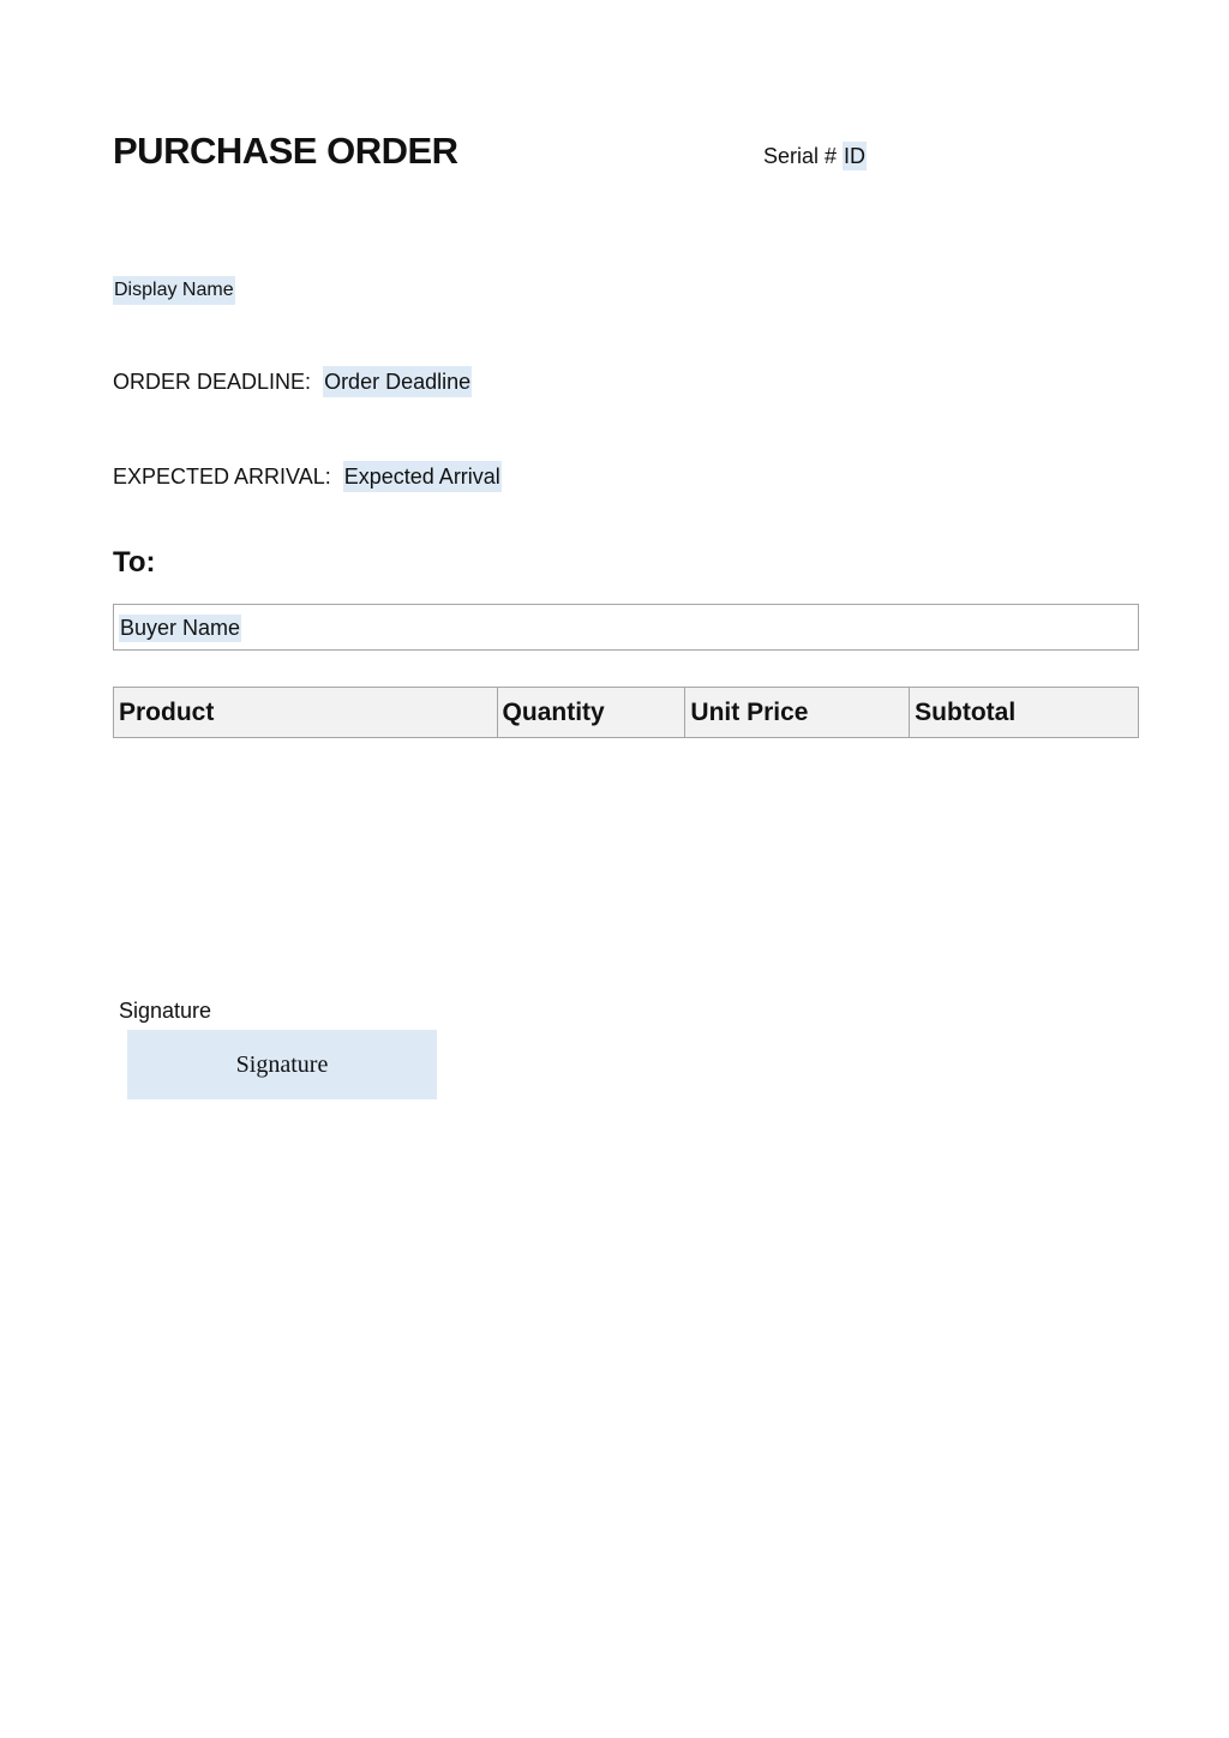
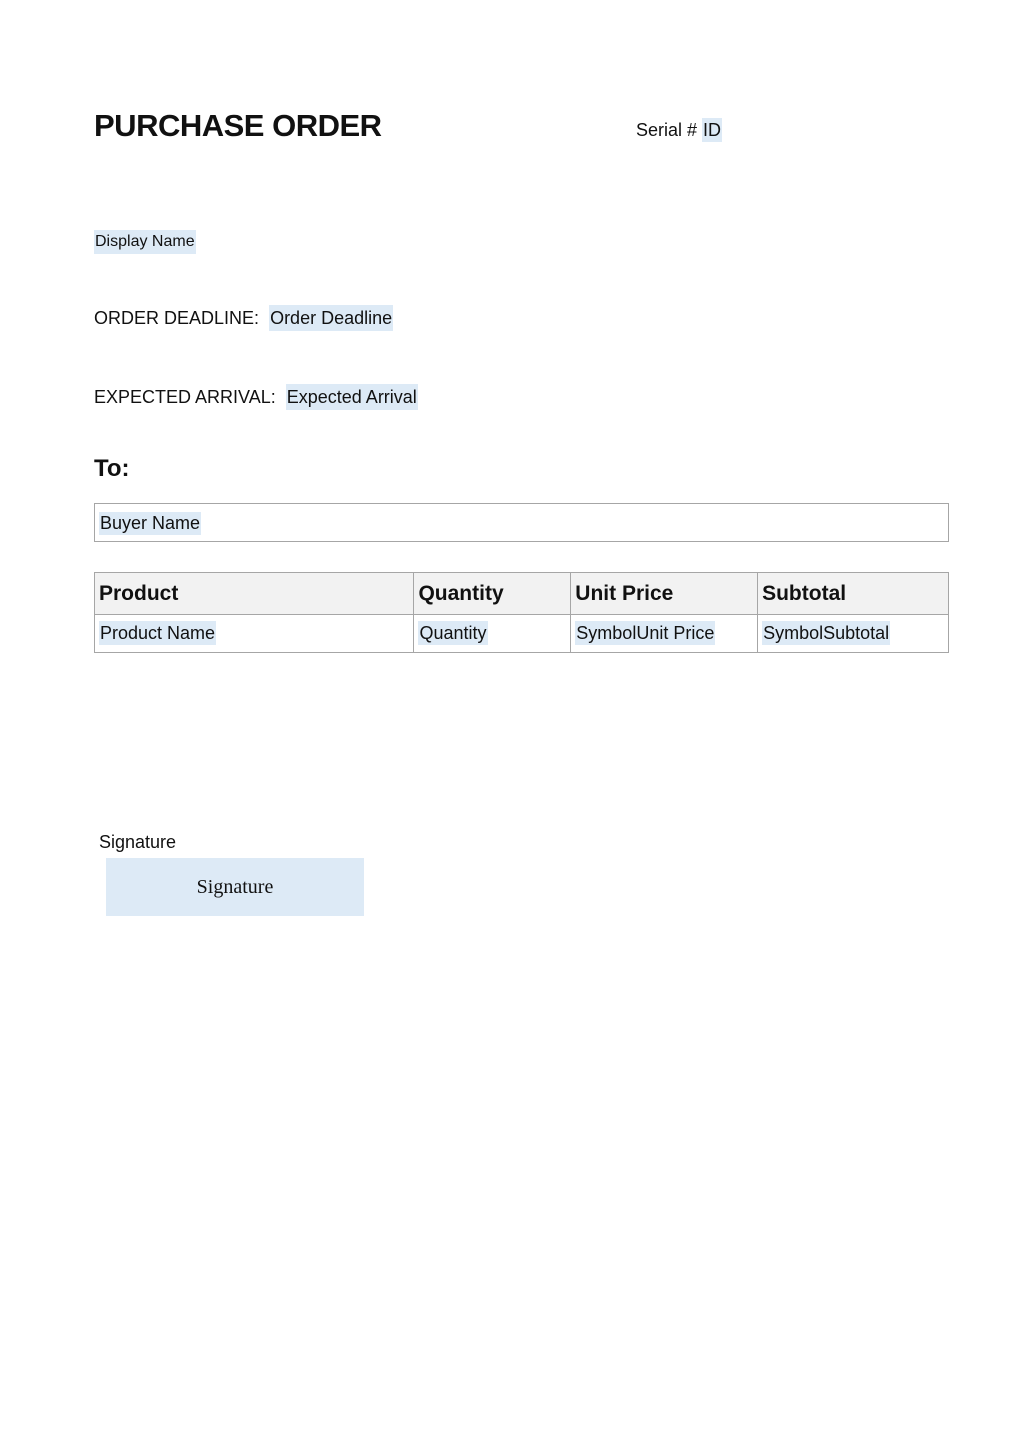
  PURCHASE ORDER
  Serial # ID
  Display Name
  ORDER DEADLINE: Order Deadline
  EXPECTED ARRIVAL: Expected Arrival
  To:
  Buyer Name
  Product	Quantity	Unit Price	Subtotal
+ Product Name	Quantity	SymbolUnit Price	SymbolSubtotal
  Signature
  Signature
